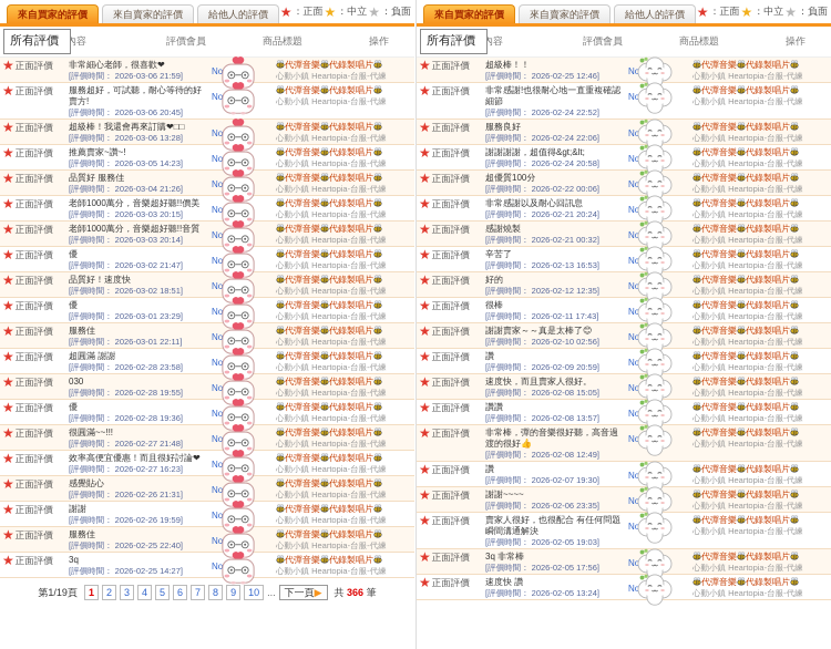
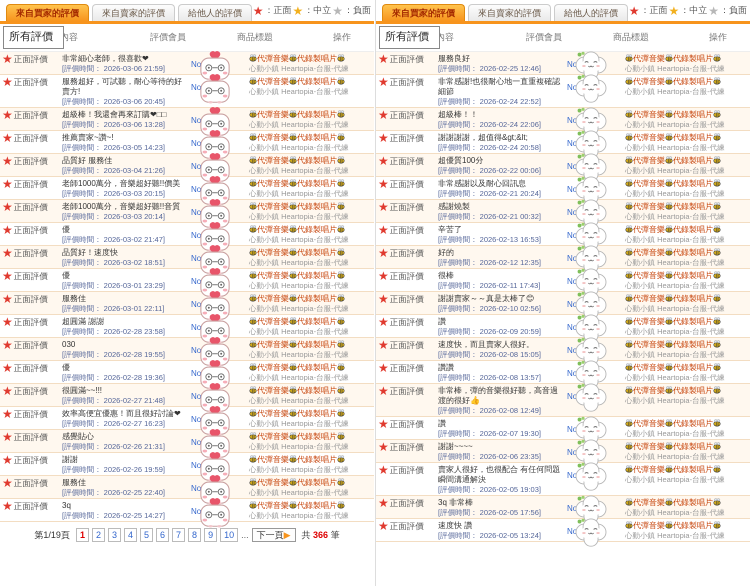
  來自買家的評價
  來自賣家的評價
  給他人的評價
  ★
  ：正面
  ★
  ：中立
  ★
  ：負面
  所有評價
  評價會員
  商品標題
  操作
  ★
  正面評價
  非常細心老師，很喜歡❤
  [評價時間： 2026-03-06 21:59]
  No
  代彈音樂 代錄製唱片
  心動小鎮 Heartopia-台服-代練
  ★
  正面評價
  服務超好，可試聽，耐心等待的好賣方!
  [評價時間： 2026-03-06 20:45]
  No
  代彈音樂 代錄製唱片
  心動小鎮 Heartopia-台服-代練
  ★
  正面評價
  超級棒！我還會再來訂購❤□□
  [評價時間： 2026-03-06 13:28]
  No
  代彈音樂 代錄製唱片
  心動小鎮 Heartopia-台服-代練
  ★
  正面評價
  推薦賣家~讚~!
  [評價時間： 2026-03-05 14:23]
  No
  代彈音樂 代錄製唱片
  心動小鎮 Heartopia-台服-代練
  ★
  正面評價
  品質好 服務佳
  [評價時間： 2026-03-04 21:26]
  No
  代彈音樂 代錄製唱片
  心動小鎮 Heartopia-台服-代練
  ★
  正面評價
  老師1000萬分，音樂超好聽!!價美
  [評價時間： 2026-03-03 20:15]
  No
  代彈音樂 代錄製唱片
  心動小鎮 Heartopia-台服-代練
  ★
  正面評價
  老師1000萬分，音樂超好聽!!音質
  [評價時間： 2026-03-03 20:14]
  No
  代彈音樂 代錄製唱片
  心動小鎮 Heartopia-台服-代練
  ★
  正面評價
  優
  [評價時間： 2026-03-02 21:47]
  No
  代彈音樂 代錄製唱片
  心動小鎮 Heartopia-台服-代練
  ★
  正面評價
  品質好！速度快
  [評價時間： 2026-03-02 18:51]
  No
  代彈音樂 代錄製唱片
  心動小鎮 Heartopia-台服-代練
  ★
  正面評價
  優
  [評價時間： 2026-03-01 23:29]
  No
  代彈音樂 代錄製唱片
  心動小鎮 Heartopia-台服-代練
  ★
  正面評價
  服務佳
  [評價時間： 2026-03-01 22:11]
  No
  代彈音樂 代錄製唱片
  心動小鎮 Heartopia-台服-代練
  ★
  正面評價
  超圓滿 謝謝
  [評價時間： 2026-02-28 23:58]
  No
  代彈音樂 代錄製唱片
  心動小鎮 Heartopia-台服-代練
  ★
  正面評價
  030
  [評價時間： 2026-02-28 19:55]
  No
  代彈音樂 代錄製唱片
  心動小鎮 Heartopia-台服-代練
  ★
  正面評價
  優
  [評價時間： 2026-02-28 19:36]
  No
  代彈音樂 代錄製唱片
  心動小鎮 Heartopia-台服-代練
  ★
  正面評價
  很圓滿~~!!!
  [評價時間： 2026-02-27 21:48]
  No
  代彈音樂 代錄製唱片
  心動小鎮 Heartopia-台服-代練
  ★
  正面評價
  效率高便宜優惠！而且很好討論❤
  [評價時間： 2026-02-27 16:23]
  No
  代彈音樂 代錄製唱片
  心動小鎮 Heartopia-台服-代練
  ★
  正面評價
  感覺貼心
  [評價時間： 2026-02-26 21:31]
  No
  代彈音樂 代錄製唱片
  心動小鎮 Heartopia-台服-代練
  ★
  正面評價
  謝謝
  [評價時間： 2026-02-26 19:59]
  No
  代彈音樂 代錄製唱片
  心動小鎮 Heartopia-台服-代練
  ★
  正面評價
  服務佳
  [評價時間： 2026-02-25 22:40]
  No
  代彈音樂 代錄製唱片
  心動小鎮 Heartopia-台服-代練
  ★
  正面評價
  3q
  [評價時間： 2026-02-25 14:27]
  No
  代彈音樂 代錄製唱片
  心動小鎮 Heartopia-台服-代練
  第1/19頁
  1
  2
  3
  4
  5
  6
  7
  8
  9
  10
  ...
  下一頁▶
  共 366 筆
  來自買家的評價
  來自賣家的評價
  給他人的評價
  ★
  ：正面
  ★
  ：中立
  ★
  ：負面
  所有評價
  評價會員
  商品標題
  操作
  ★
  正面評價
- 超級棒！！
+ 服務良好
  [評價時間： 2026-02-25 12:46]
  No
  代彈音樂 代錄製唱片
  心動小鎮 Heartopia-台服-代練
  ★
  正面評價
  非常感謝!也很耐心地一直重複確認細節
  [評價時間： 2026-02-24 22:52]
  No
  代彈音樂 代錄製唱片
  心動小鎮 Heartopia-台服-代練
  ★
  正面評價
- 服務良好
+ 超級棒！！
  [評價時間： 2026-02-24 22:06]
  No
  代彈音樂 代錄製唱片
  心動小鎮 Heartopia-台服-代練
  ★
  正面評價
  謝謝謝謝，超值得&gt;&lt;
  [評價時間： 2026-02-24 20:58]
  No
  代彈音樂 代錄製唱片
  心動小鎮 Heartopia-台服-代練
  ★
  正面評價
  超優質100分
  [評價時間： 2026-02-22 00:06]
  No
  代彈音樂 代錄製唱片
  心動小鎮 Heartopia-台服-代練
  ★
  正面評價
  非常感謝以及耐心回訊息
  [評價時間： 2026-02-21 20:24]
  No
  代彈音樂 代錄製唱片
  心動小鎮 Heartopia-台服-代練
  ★
  正面評價
  感謝燒製
  [評價時間： 2026-02-21 00:32]
  No
  代彈音樂 代錄製唱片
  心動小鎮 Heartopia-台服-代練
  ★
  正面評價
  辛苦了
  [評價時間： 2026-02-13 16:53]
  No
  代彈音樂 代錄製唱片
  心動小鎮 Heartopia-台服-代練
  ★
  正面評價
  好的
  [評價時間： 2026-02-12 12:35]
  No
  代彈音樂 代錄製唱片
  心動小鎮 Heartopia-台服-代練
  ★
  正面評價
  很棒
  [評價時間： 2026-02-11 17:43]
  No
  代彈音樂 代錄製唱片
  心動小鎮 Heartopia-台服-代練
  ★
  正面評價
  謝謝賣家～～真是太棒了😊
  [評價時間： 2026-02-10 02:56]
  No
  代彈音樂 代錄製唱片
  心動小鎮 Heartopia-台服-代練
  ★
  正面評價
  讚
  [評價時間： 2026-02-09 20:59]
  No
  代彈音樂 代錄製唱片
  心動小鎮 Heartopia-台服-代練
  ★
  正面評價
  速度快，而且賣家人很好。
  [評價時間： 2026-02-08 15:05]
  No
  代彈音樂 代錄製唱片
  心動小鎮 Heartopia-台服-代練
  ★
  正面評價
  讚讚
  [評價時間： 2026-02-08 13:57]
  No
  代彈音樂 代錄製唱片
  心動小鎮 Heartopia-台服-代練
  ★
  正面評價
  非常棒，彈的音樂很好聽，高音過渡的很好👍
  [評價時間： 2026-02-08 12:49]
  No
  代彈音樂 代錄製唱片
  心動小鎮 Heartopia-台服-代練
  ★
  正面評價
  讚
  [評價時間： 2026-02-07 19:30]
  No
  代彈音樂 代錄製唱片
  心動小鎮 Heartopia-台服-代練
  ★
  正面評價
  謝謝~~~~
  [評價時間： 2026-02-06 23:35]
  No
  代彈音樂 代錄製唱片
  心動小鎮 Heartopia-台服-代練
  ★
  正面評價
  賣家人很好，也很配合 有任何問題瞬間溝通解決
  [評價時間： 2026-02-05 19:03]
  No
  代彈音樂 代錄製唱片
  心動小鎮 Heartopia-台服-代練
  ★
  正面評價
  3q 非常棒
  [評價時間： 2026-02-05 17:56]
  No
  代彈音樂 代錄製唱片
  心動小鎮 Heartopia-台服-代練
  ★
  正面評價
  速度快 讚
  [評價時間： 2026-02-05 13:24]
  No
  代彈音樂 代錄製唱片
  心動小鎮 Heartopia-台服-代練
